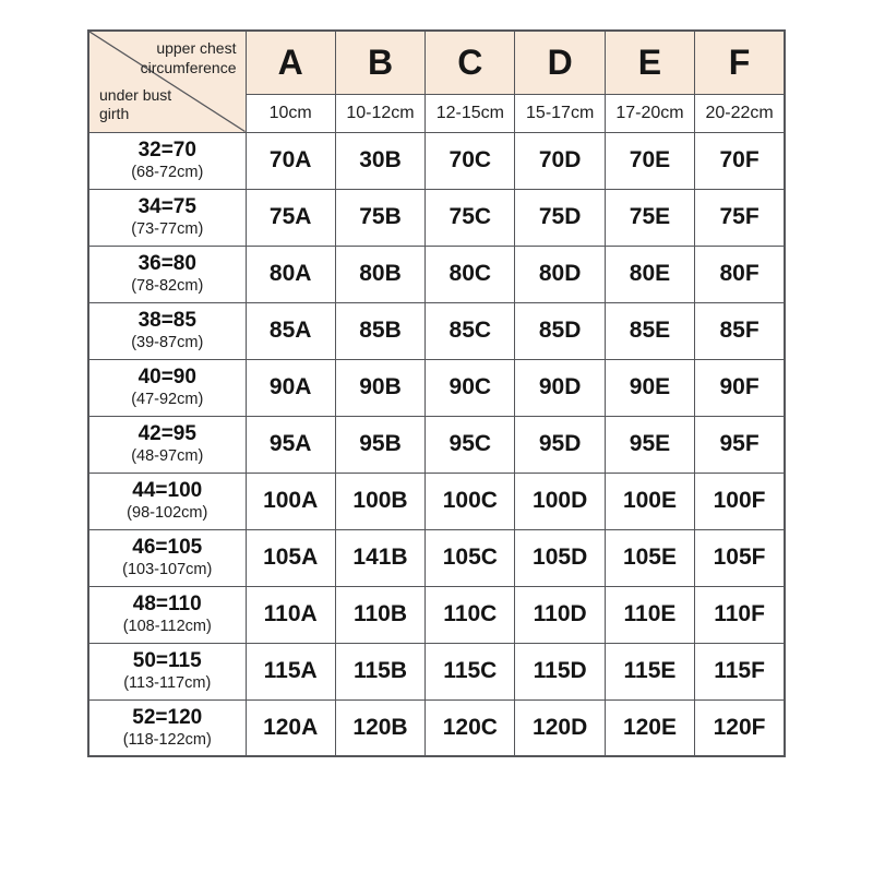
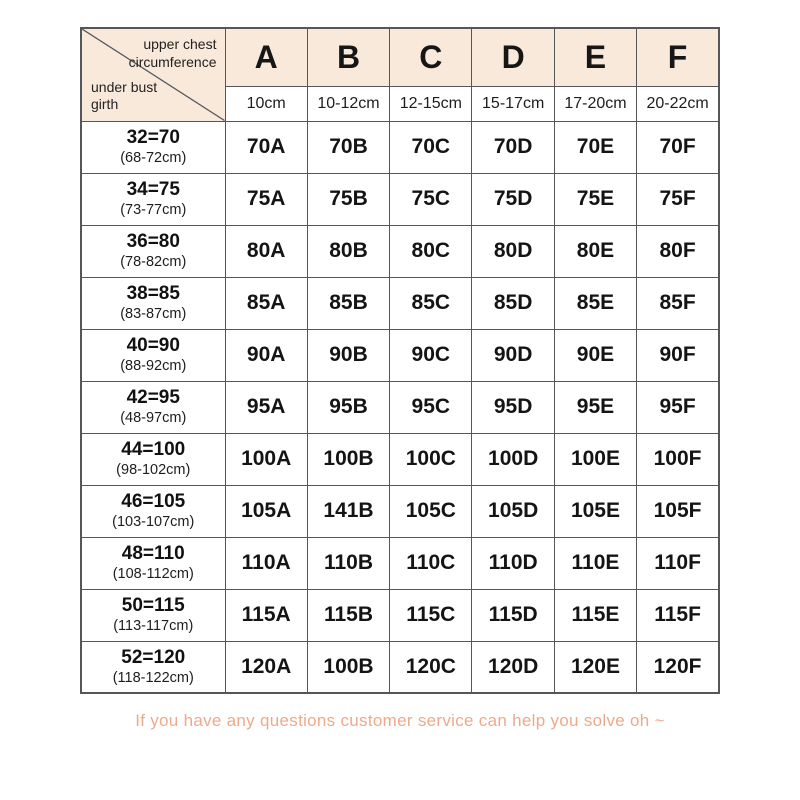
  upper chest circumference under bust girth	A	B	C	D	E	F
  10cm	10-12cm	12-15cm	15-17cm	17-20cm	20-22cm
- 32=70 (68-72cm)	70A	30B	70C	70D	70E	70F
+ 32=70 (68-72cm)	70A	70B	70C	70D	70E	70F
  34=75 (73-77cm)	75A	75B	75C	75D	75E	75F
  36=80 (78-82cm)	80A	80B	80C	80D	80E	80F
- 38=85 (39-87cm)	85A	85B	85C	85D	85E	85F
+ 38=85 (83-87cm)	85A	85B	85C	85D	85E	85F
- 40=90 (47-92cm)	90A	90B	90C	90D	90E	90F
+ 40=90 (88-92cm)	90A	90B	90C	90D	90E	90F
  42=95 (48-97cm)	95A	95B	95C	95D	95E	95F
  44=100 (98-102cm)	100A	100B	100C	100D	100E	100F
  46=105 (103-107cm)	105A	141B	105C	105D	105E	105F
  48=110 (108-112cm)	110A	110B	110C	110D	110E	110F
  50=115 (113-117cm)	115A	115B	115C	115D	115E	115F
- 52=120 (118-122cm)	120A	120B	120C	120D	120E	120F
+ 52=120 (118-122cm)	120A	100B	120C	120D	120E	120F
+ If you have any questions customer service can help you solve oh ~
